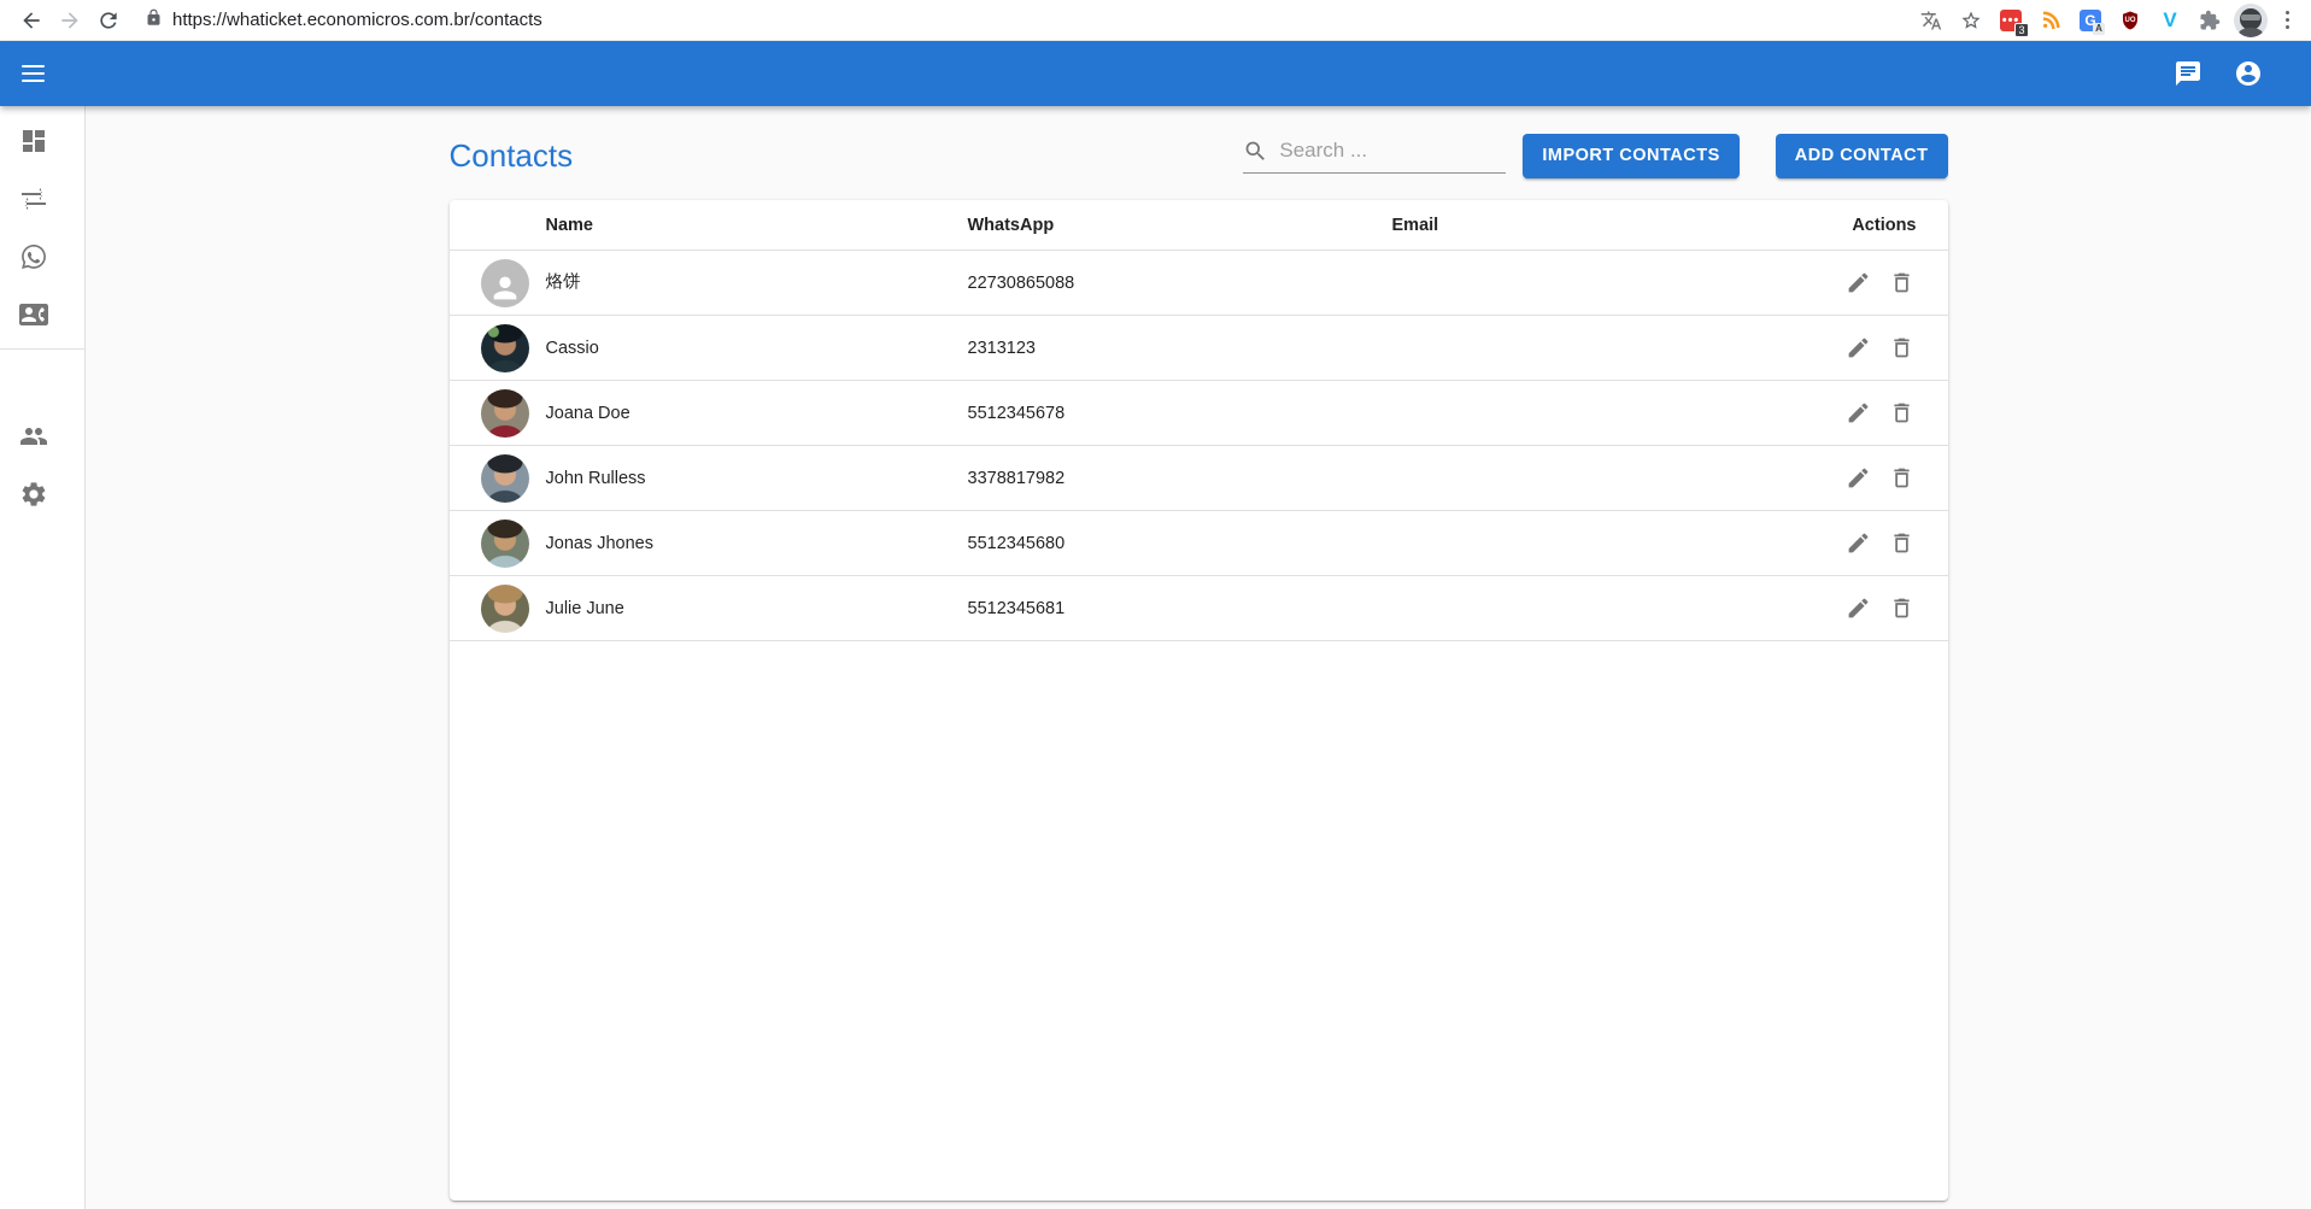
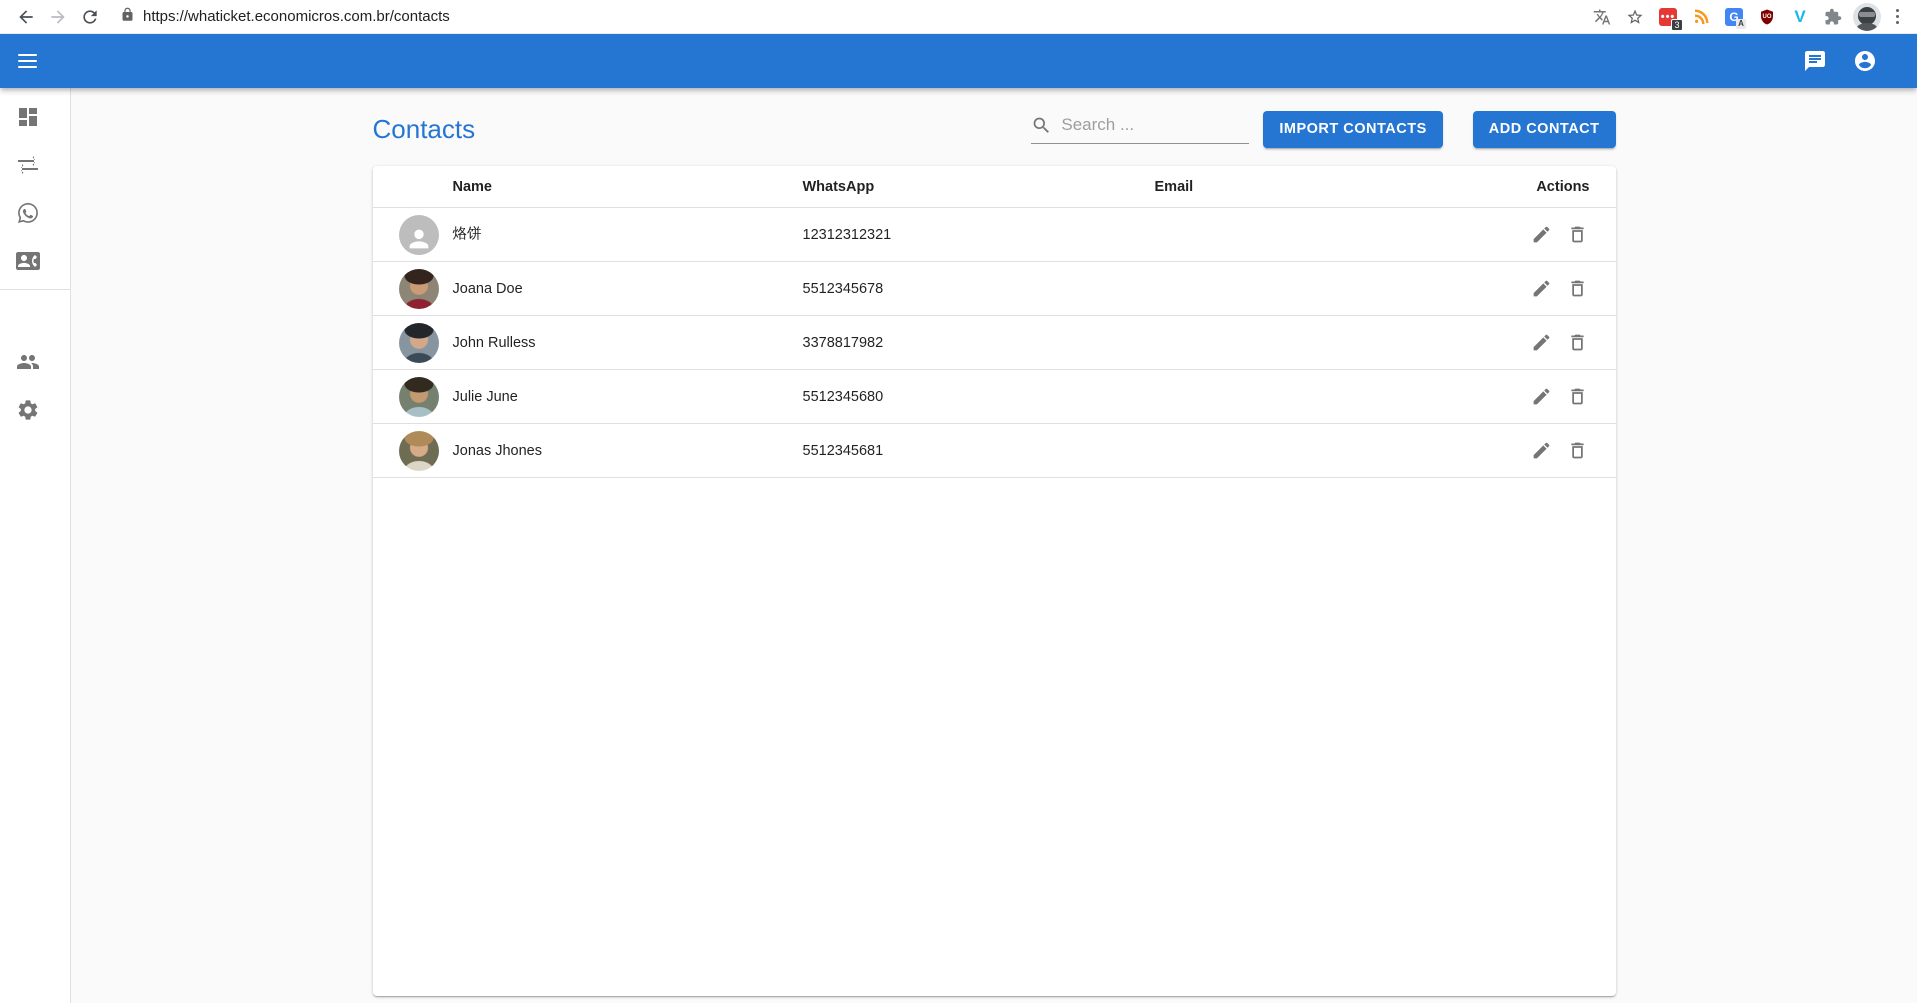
  https://whaticket.economicros.com.br/contacts
  •••
  3
  G
  A
  V
  Contacts
  Search ...
  IMPORT CONTACTS
  ADD CONTACT
  Name
  WhatsApp
  Email
  Actions
  烙饼
- 22730865088
+ 12312312321
- Cassio
- 2313123
  Joana Doe
  5512345678
  John Rulless
  3378817982
- Jonas Jhones
+ Julie June
  5512345680
- Julie June
+ Jonas Jhones
  5512345681
